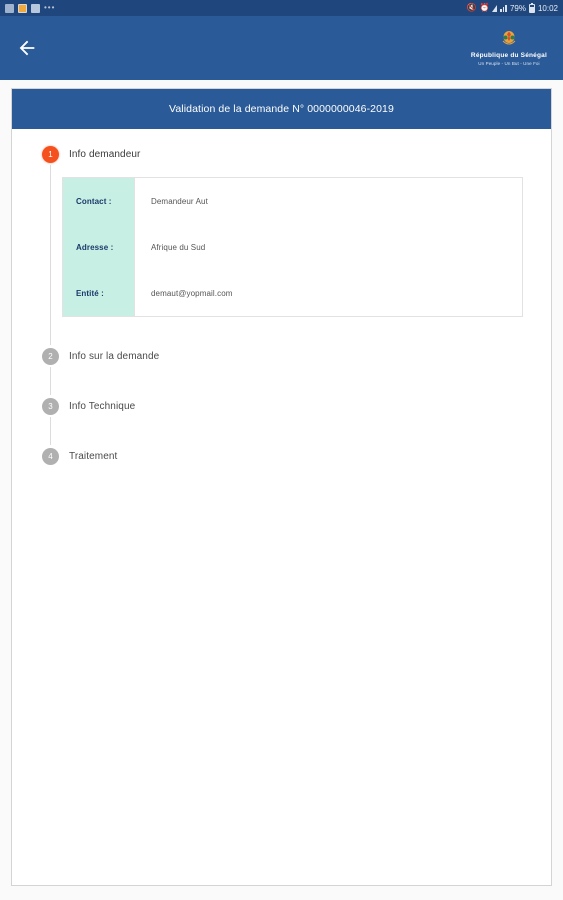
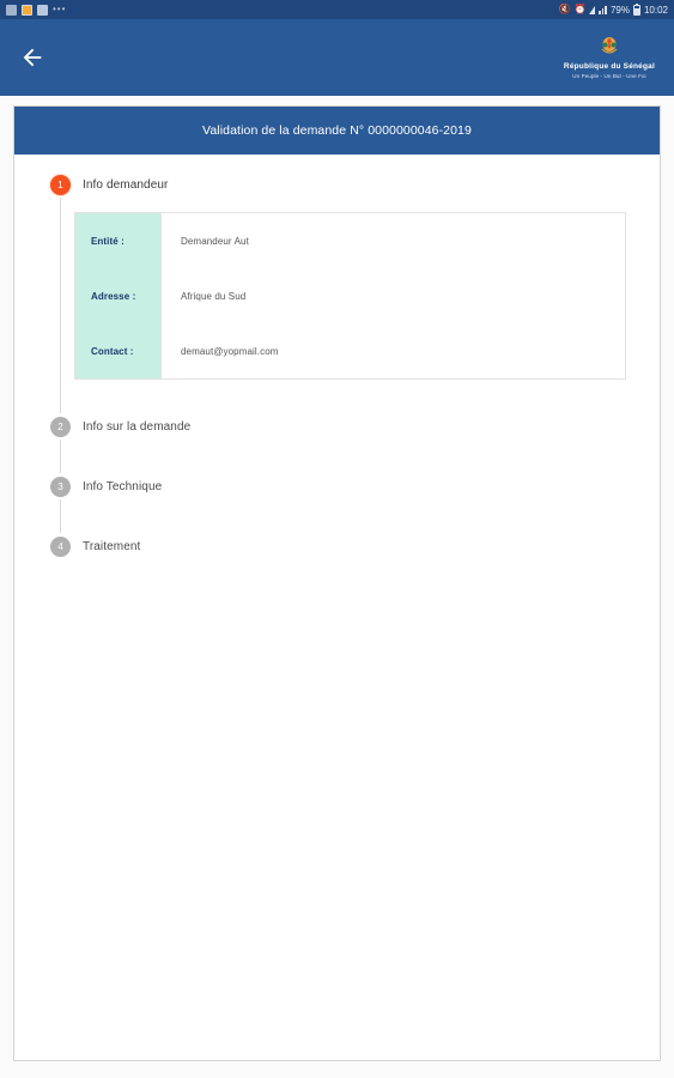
  •••
  🔇
  ⏰
  79%
  10:02
  Validation de la demande N° 0000000046-2019
  1
  Info demandeur
- Contact :
+ Entité :
  Adresse :
- Entité :
+ Contact :
  Demandeur Aut
  Afrique du Sud
  demaut@yopmail.com
  2
  Info sur la demande
  3
  Info Technique
  4
  Traitement
